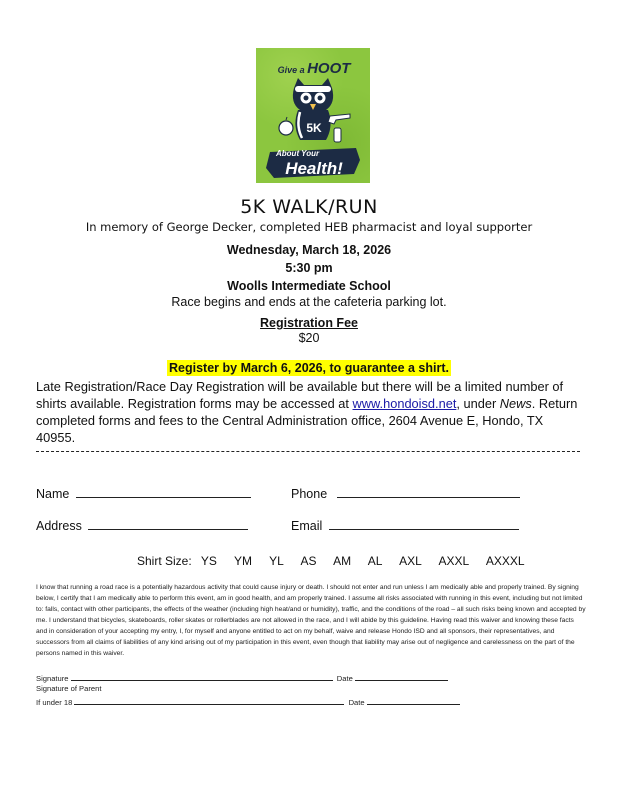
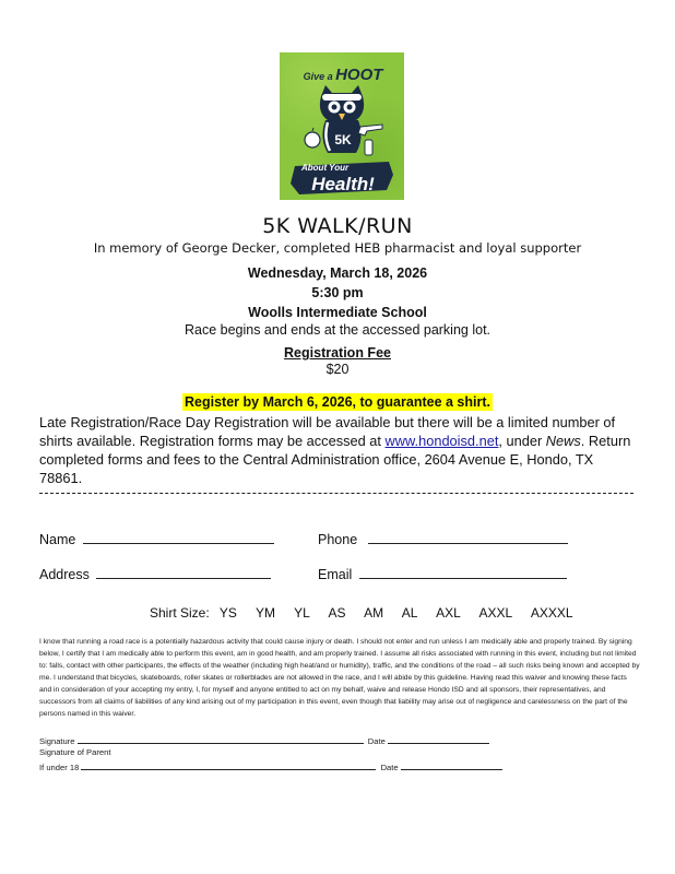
  Give a HOOT
  5K
  About Your
  Health!
  5K WALK/RUN
  In memory of George Decker, completed HEB pharmacist and loyal supporter
  Wednesday, March 18, 2026
  5:30 pm
  Woolls Intermediate School
- Race begins and ends at the cafeteria parking lot.
+ Race begins and ends at the accessed parking lot.
  Registration Fee
  $20
  Register by March 6, 2026, to guarantee a shirt.
- Late Registration/Race Day Registration will be available but there will be a limited number of shirts available. Registration forms may be accessed at www.hondoisd.net, under News. Return completed forms and fees to the Central Administration office, 2604 Avenue E, Hondo, TX 40955.
+ Late Registration/Race Day Registration will be available but there will be a limited number of shirts available. Registration forms may be accessed at www.hondoisd.net, under News. Return completed forms and fees to the Central Administration office, 2604 Avenue E, Hondo, TX 78861.
  Name
  Phone
  Address
  Email
  Shirt Size: YS YM YL AS AM AL AXL AXXL AXXXL
  Signature Date
  Signature of Parent
  If under 18 Date
